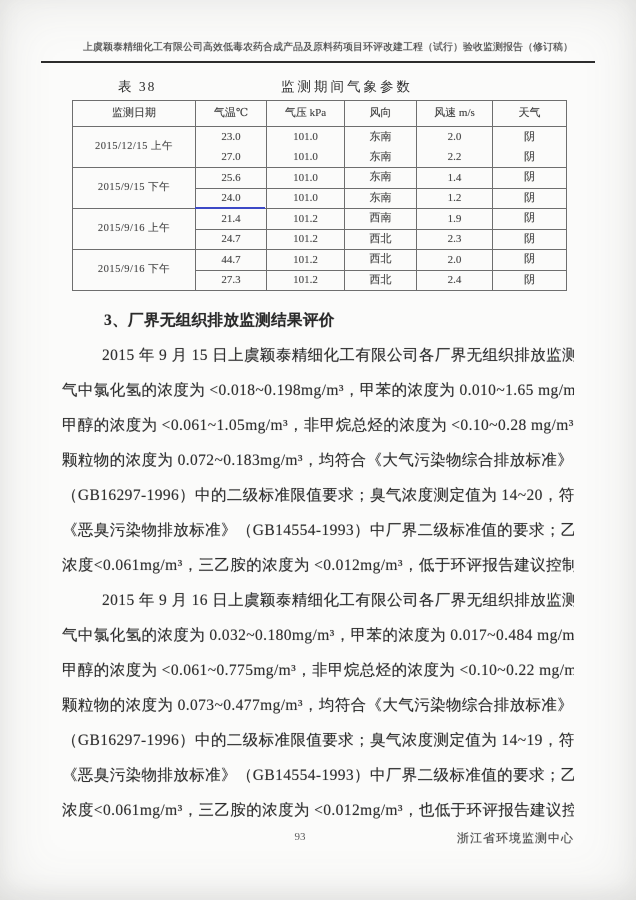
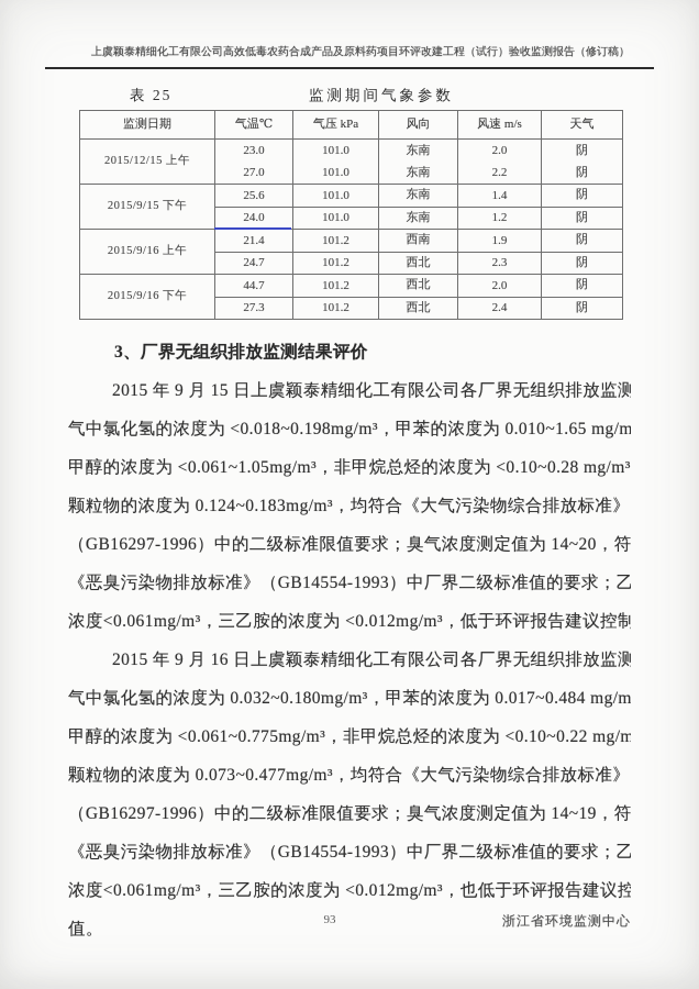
  上虞颖泰精细化工有限公司高效低毒农药合成产品及原料药项目环评改建工程（试行）验收监测报告（修订稿）
- 表 38
+ 表 25
  监测期间气象参数
  监测日期	气温℃	气压 kPa	风向	风速 m/s	天气
  2015/12/15 上午	23.0	101.0	东南	2.0	阴
  27.0	101.0	东南	2.2	阴
  2015/9/15 下午	25.6	101.0	东南	1.4	阴
  24.0	101.0	东南	1.2	阴
  2015/9/16 上午	21.4	101.2	西南	1.9	阴
  24.7	101.2	西北	2.3	阴
  2015/9/16 下午	44.7	101.2	西北	2.0	阴
  27.3	101.2	西北	2.4	阴
  3、厂界无组织排放监测结果评价
  2015 年 9 月 15 日上虞颖泰精细化工有限公司各厂界无组织排放监测
  气中氯化氢的浓度为 <0.018~0.198mg/m³，甲苯的浓度为 0.010~1.65 mg/m
  甲醇的浓度为 <0.061~1.05mg/m³，非甲烷总烃的浓度为 <0.10~0.28 mg/m³
- 颗粒物的浓度为 0.072~0.183mg/m³，均符合《大气污染物综合排放标准》
+ 颗粒物的浓度为 0.124~0.183mg/m³，均符合《大气污染物综合排放标准》
  （GB16297-1996）中的二级标准限值要求；臭气浓度测定值为 14~20，符
  《恶臭污染物排放标准》（GB14554-1993）中厂界二级标准值的要求；乙
  浓度<0.061mg/m³，三乙胺的浓度为 <0.012mg/m³，低于环评报告建议控制
  2015 年 9 月 16 日上虞颖泰精细化工有限公司各厂界无组织排放监测
  气中氯化氢的浓度为 0.032~0.180mg/m³，甲苯的浓度为 0.017~0.484 mg/m
  甲醇的浓度为 <0.061~0.775mg/m³，非甲烷总烃的浓度为 <0.10~0.22 mg/m
  颗粒物的浓度为 0.073~0.477mg/m³，均符合《大气污染物综合排放标准》
  （GB16297-1996）中的二级标准限值要求；臭气浓度测定值为 14~19，符
  《恶臭污染物排放标准》（GB14554-1993）中厂界二级标准值的要求；乙
  浓度<0.061mg/m³，三乙胺的浓度为 <0.012mg/m³，也低于环评报告建议控
+ 值。
  93
  浙江省环境监测中心
